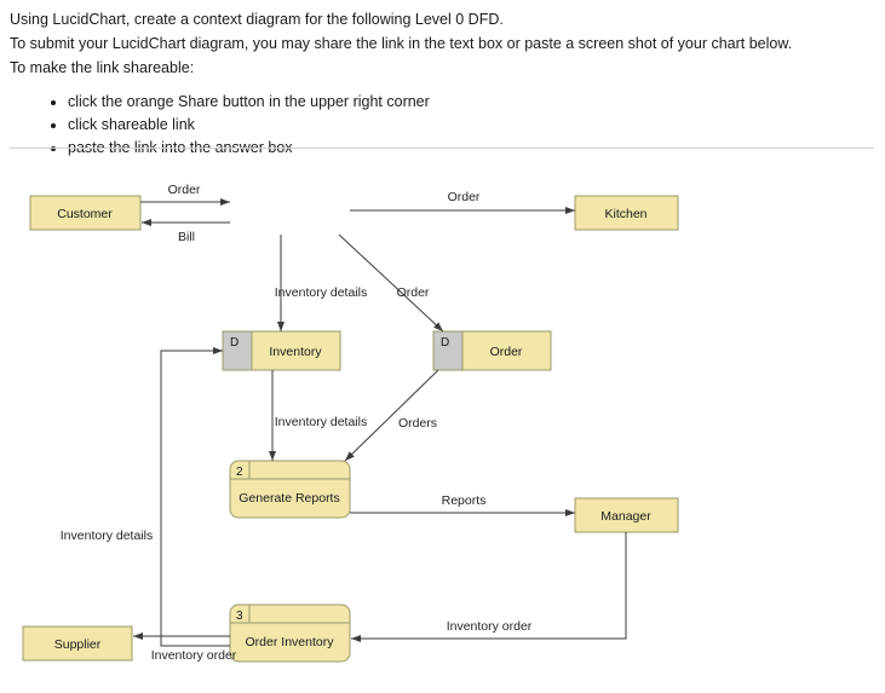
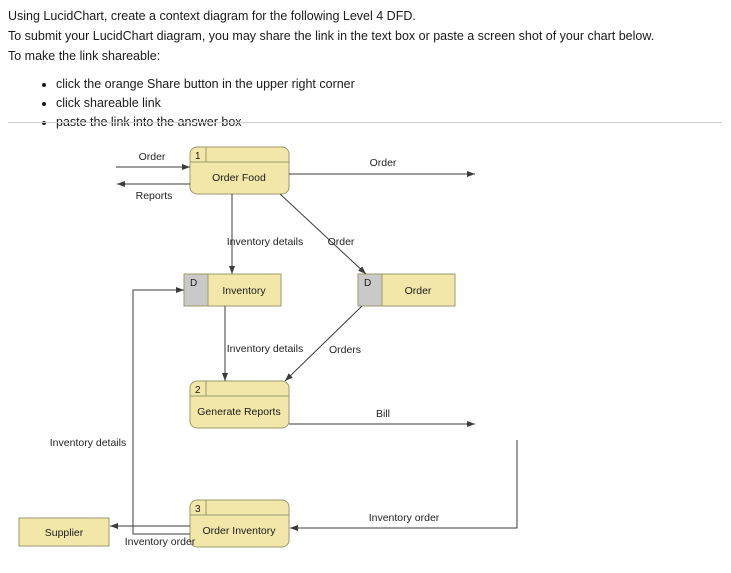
- Using LucidChart, create a context diagram for the following Level 0 DFD.
+ Using LucidChart, create a context diagram for the following Level 4 DFD.
  To submit your LucidChart diagram, you may share the link in the text box or paste a screen shot of your chart below.
  To make the link shareable:
  click the orange Share button in the upper right corner
  click shareable link
- Customer
- Kitchen
- Manager
  Supplier
+ 1
+ Order Food
  2
  Generate Reports
  3
  Order Inventory
  D
  Inventory
  D
  Order
  Order
- Bill
+ Reports
  Order
  Inventory details
  Order
  Inventory details
  Orders
- Reports
+ Bill
  Inventory details
  Inventory order
  Inventory order
